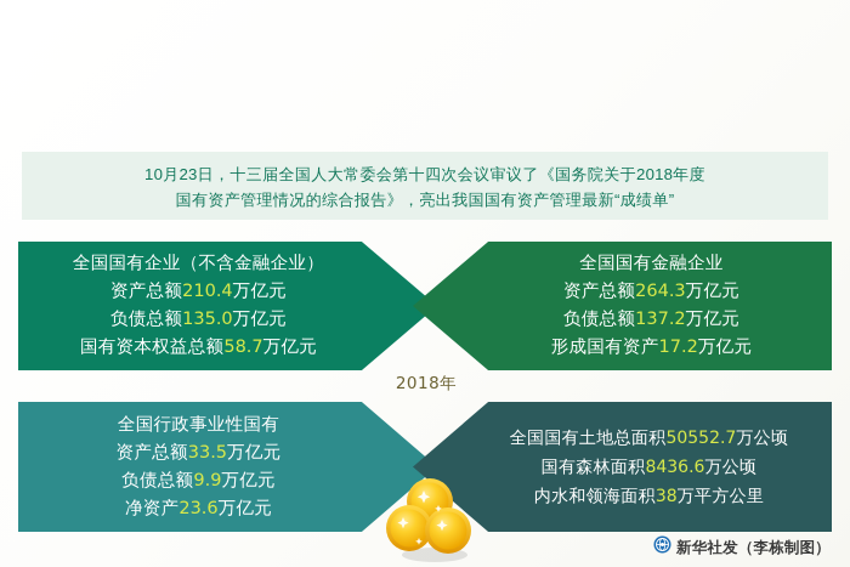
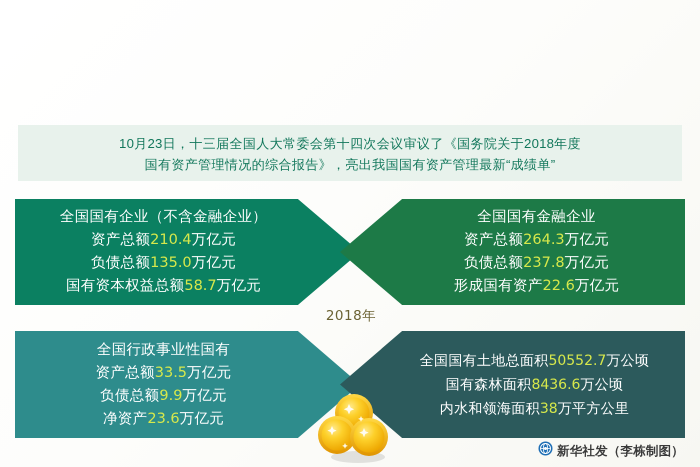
  10月23日，十三届全国人大常委会第十四次会议审议了《国务院关于2018年度
  国有资产管理情况的综合报告》，亮出我国国有资产管理最新“成绩单”
  全国国有企业（不含金融企业）
  资产总额210.4万亿元
  负债总额135.0万亿元
  国有资本权益总额58.7万亿元
  全国国有金融企业
  资产总额264.3万亿元
- 负债总额137.2万亿元
+ 负债总额237.8万亿元
- 形成国有资产17.2万亿元
+ 形成国有资产22.6万亿元
  全国行政事业性国有
  资产总额33.5万亿元
  负债总额9.9万亿元
  净资产23.6万亿元
  全国国有土地总面积50552.7万公顷
  国有森林面积8436.6万公顷
  内水和领海面积38万平方公里
  2018年
  新华社发（李栋制图）
